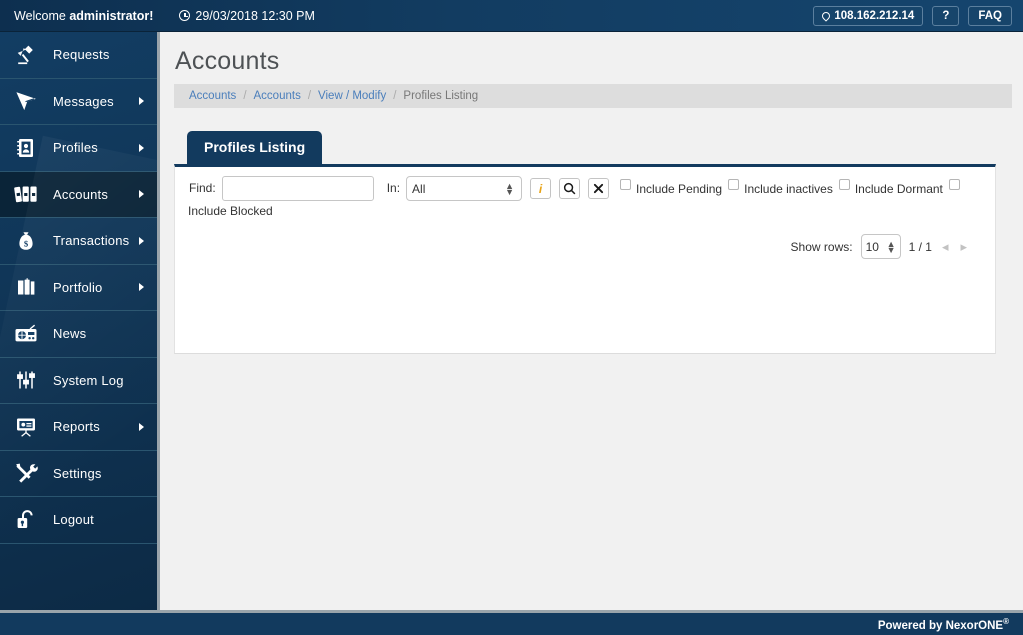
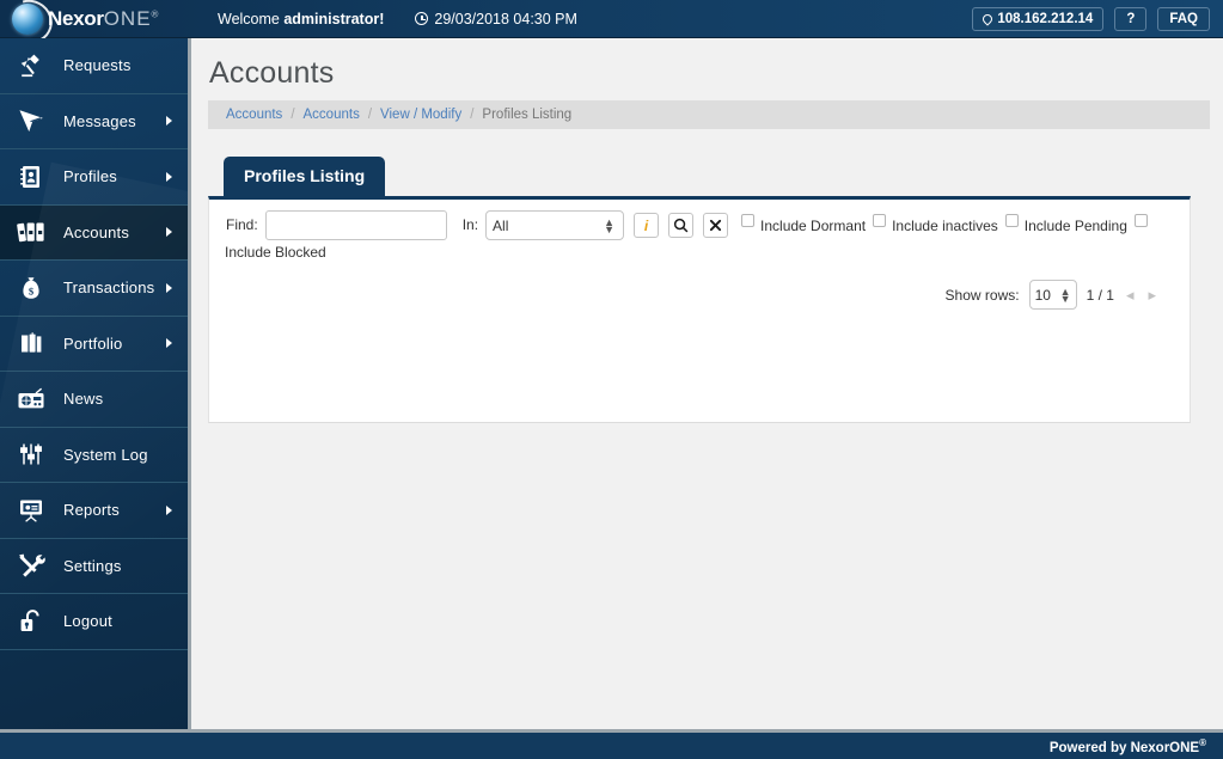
+ NexorONE®
  Welcome administrator!
- 29/03/2018 12:30 PM
+ 29/03/2018 04:30 PM
  108.162.212.14
  ?
  FAQ
  Requests
  Messages
  Accounts
  Accounts
  /
  Accounts
  /
  View / Modify
  /
  Profiles Listing
  Profiles Listing
  Find:
  In:
  All
  ▲
  ▼
  i
- Include Pending
+ Include Dormant
  Include inactives
- Include Dormant
+ Include Pending
  Include Blocked
  Show rows:
  10
  ▲
  ▼
  1 / 1
  ◂
  ▸
  Powered by NexorONE®
